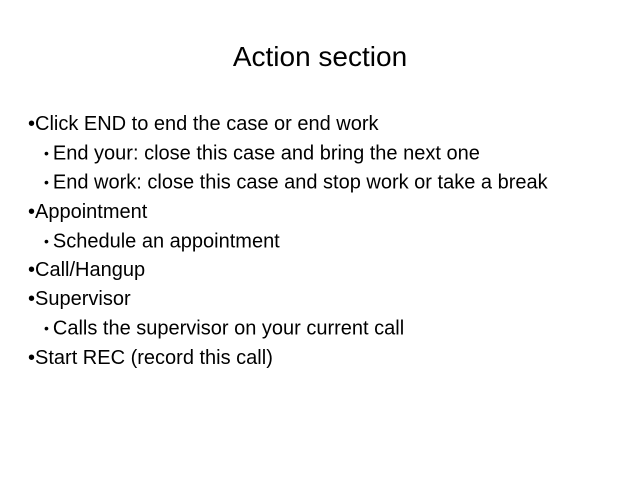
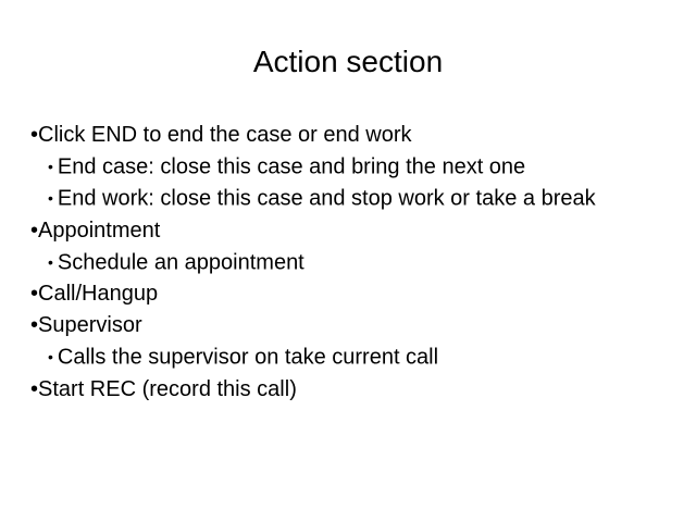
  Action section
  •Click END to end the case or end work
- • End your: close this case and bring the next one
+ • End case: close this case and bring the next one
  • End work: close this case and stop work or take a break
  •Appointment
  • Schedule an appointment
  •Call/Hangup
  •Supervisor
- • Calls the supervisor on your current call
+ • Calls the supervisor on take current call
  •Start REC (record this call)
